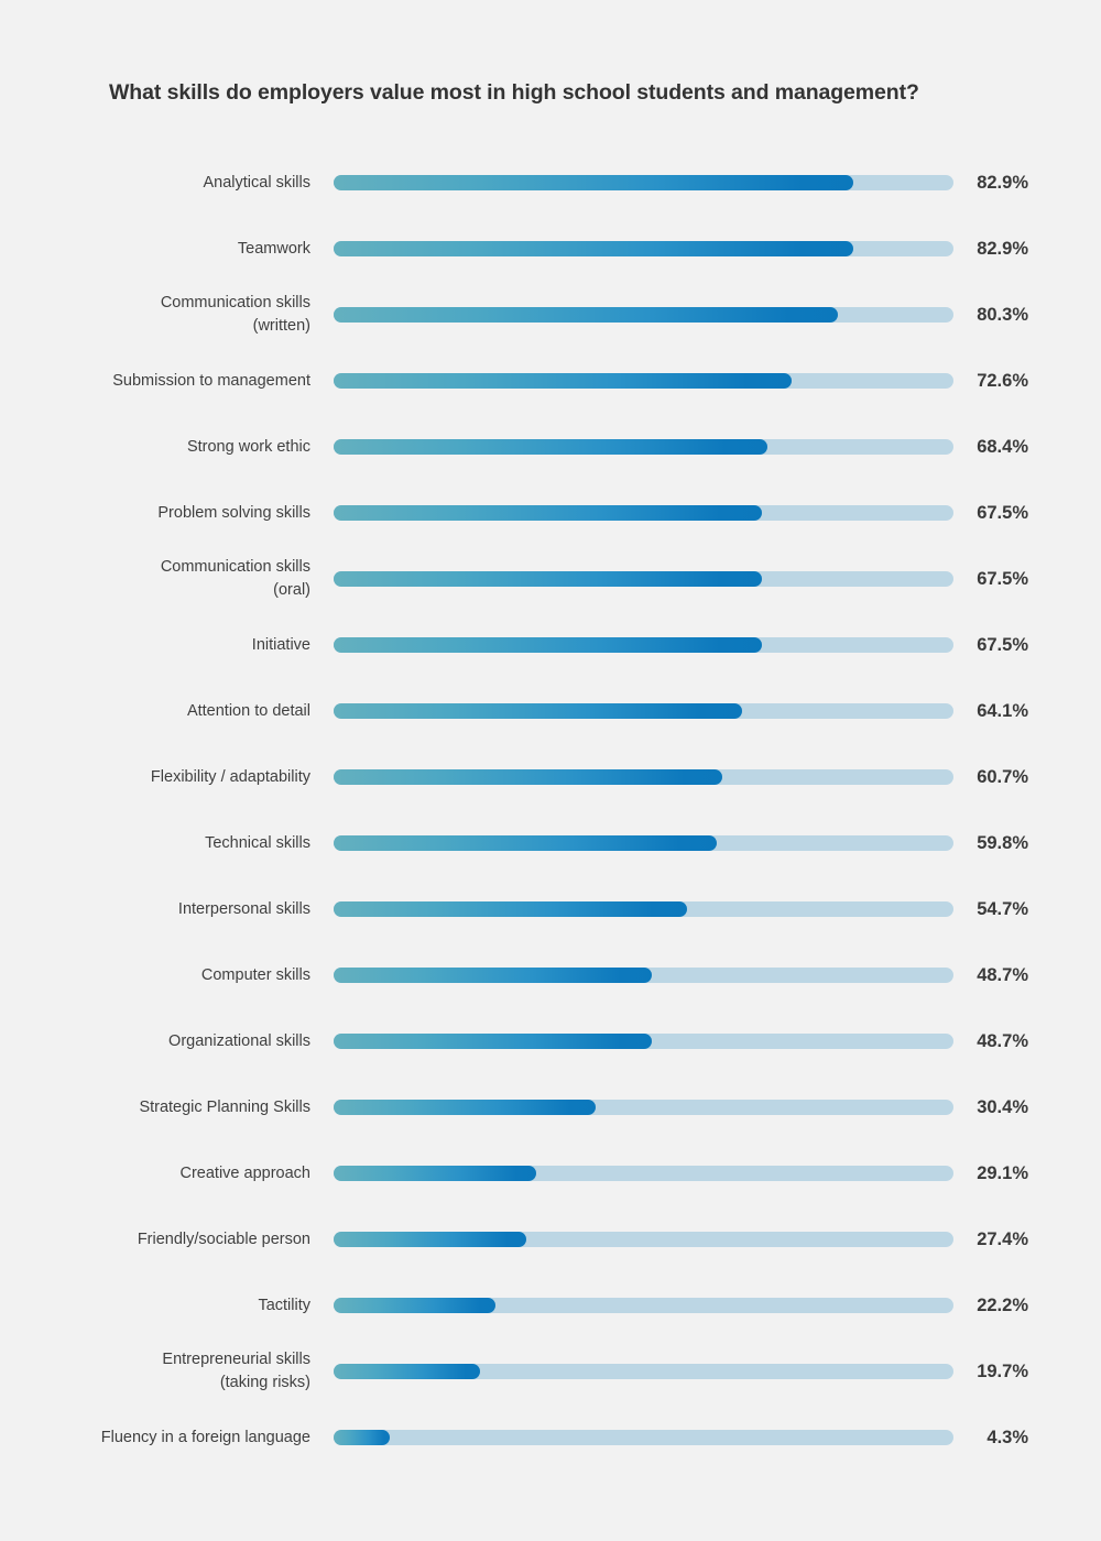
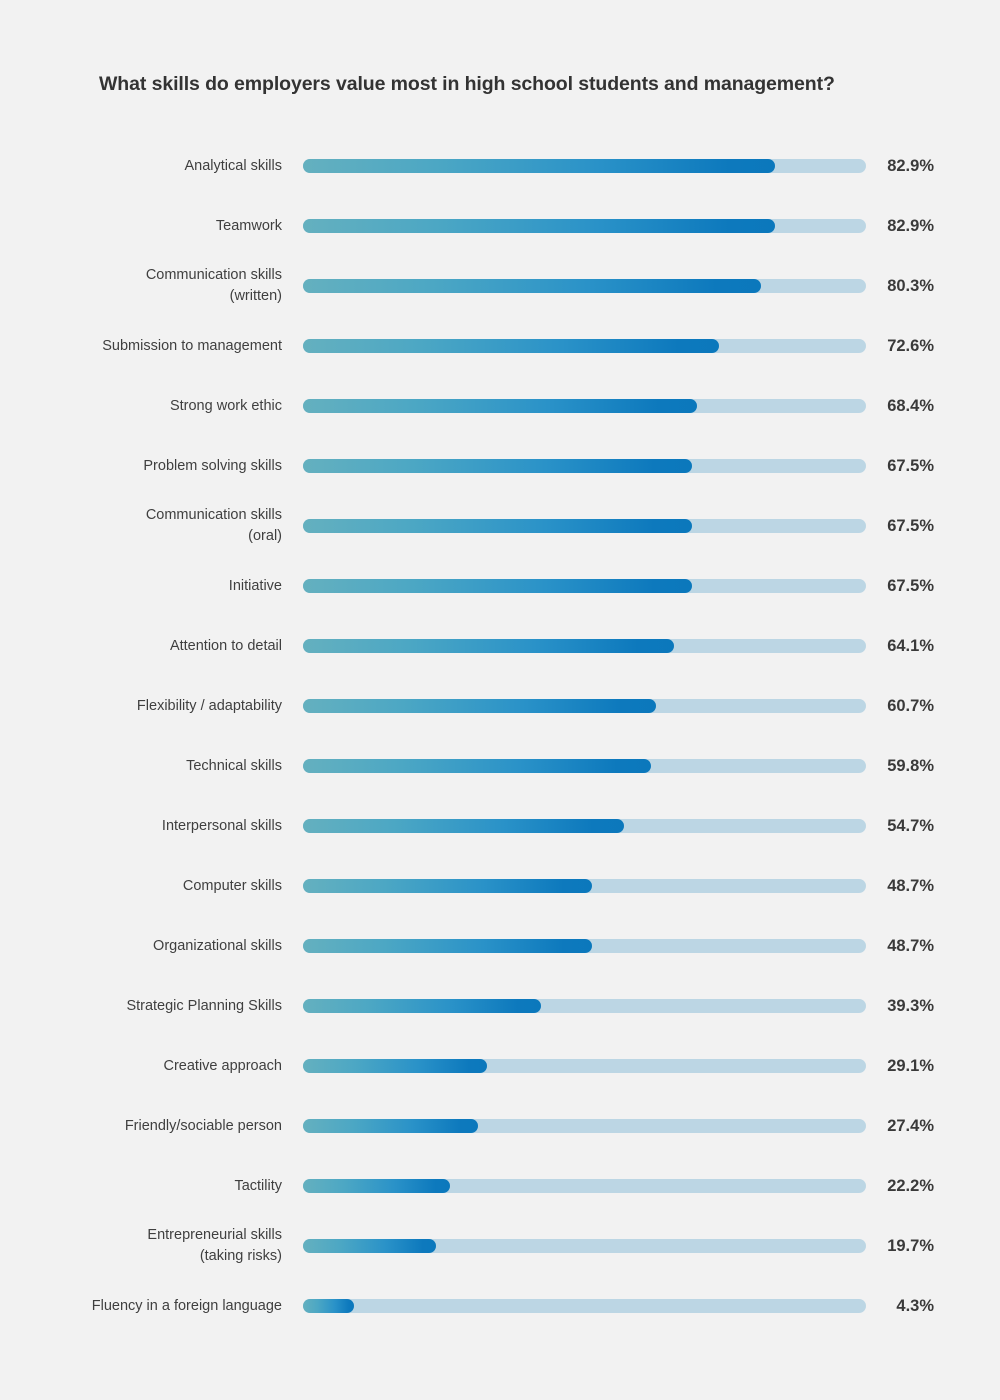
  What skills do employers value most in high school students and management?
  Analytical skills
  82.9%
  Teamwork
  82.9%
  Communication skills
  (written)
  80.3%
  Submission to management
  72.6%
  Strong work ethic
  68.4%
  Problem solving skills
  67.5%
  Communication skills
  (oral)
  67.5%
  Initiative
  67.5%
  Attention to detail
  64.1%
  Flexibility / adaptability
  60.7%
  Technical skills
  59.8%
  Interpersonal skills
  54.7%
  Computer skills
  48.7%
  Organizational skills
  48.7%
  Strategic Planning Skills
- 30.4%
+ 39.3%
  Creative approach
  29.1%
  Friendly/sociable person
  27.4%
  Tactility
  22.2%
  Entrepreneurial skills
  (taking risks)
  19.7%
  Fluency in a foreign language
  4.3%
